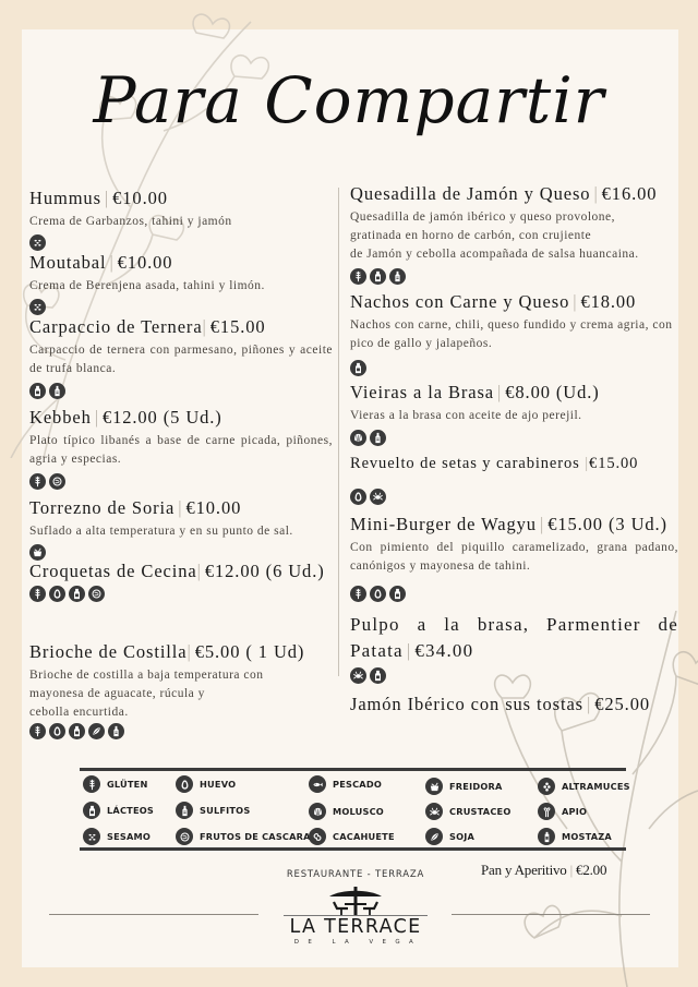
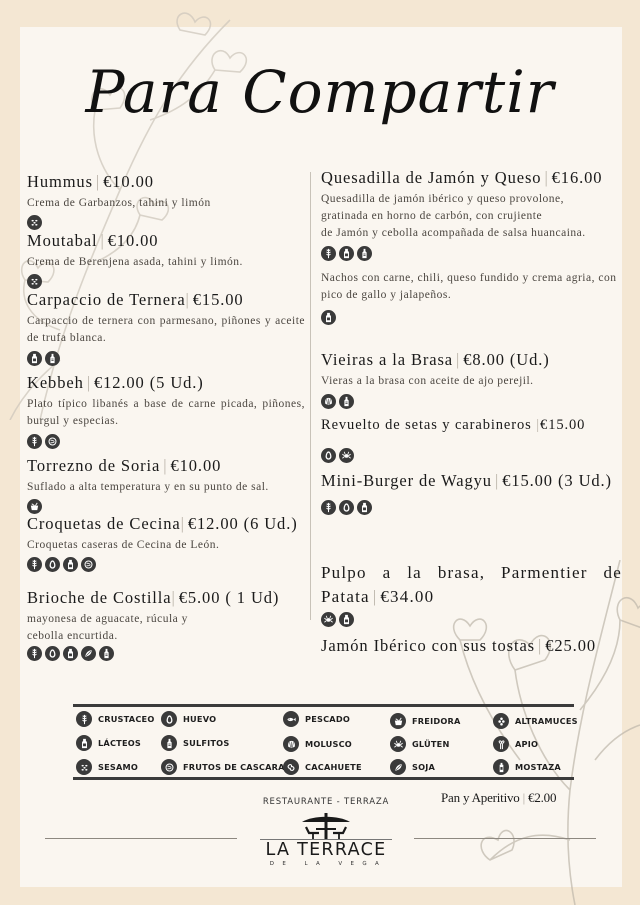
  Para Compartir
  Hummus | €10.00
- Crema de Garbanzos, tahini y jamón
+ Crema de Garbanzos, tahini y limón
  Moutabal | €10.00
  Crema de Berenjena asada, tahini y limón.
  Carpaccio de Ternera| €15.00
  Carpaccio de ternera con parmesano, piñones y aceite de trufa blanca.
  Kebbeh | €12.00 (5 Ud.)
- Plato típico libanés a base de carne picada, piñones, agria y especias.
+ Plato típico libanés a base de carne picada, piñones, burgul y especias.
  Torrezno de Soria | €10.00
  Suflado a alta temperatura y en su punto de sal.
  Croquetas de Cecina| €12.00 (6 Ud.)
+ Croquetas caseras de Cecina de León.
  Brioche de Costilla| €5.00 ( 1 Ud)
- Brioche de costilla a baja temperatura con
  mayonesa de aguacate, rúcula y
  cebolla encurtida.
  Quesadilla de Jamón y Queso | €16.00
  Quesadilla de jamón ibérico y queso provolone,
  gratinada en horno de carbón, con crujiente
  de Jamón y cebolla acompañada de salsa huancaina.
- Nachos con Carne y Queso | €18.00
  Nachos con carne, chili, queso fundido y crema agria, con pico de gallo y jalapeños.
  Vieiras a la Brasa | €8.00 (Ud.)
  Vieras a la brasa con aceite de ajo perejil.
  Revuelto de setas y carabineros |€15.00
  Mini-Burger de Wagyu | €15.00 (3 Ud.)
- Con pimiento del piquillo caramelizado, grana padano, canónigos y mayonesa de tahini.
  Pulpo a la brasa, Parmentier de Patata | €34.00
  Jamón Ibérico con sus tostas | €25.00
- GLÜTEN
+ CRUSTACEO
  HUEVO
  PESCADO
  FREIDORA
  ALTRAMUCES
  LÁCTEOS
  SULFITOS
  MOLUSCO
- CRUSTACEO
+ GLÜTEN
  APIO
  SESAMO
  FRUTOS DE CASCARA
  CACAHUETE
  SOJA
  MOSTAZA
  Pan y Aperitivo | €2.00
  RESTAURANTE - TERRAZA
  LA TERRACE
